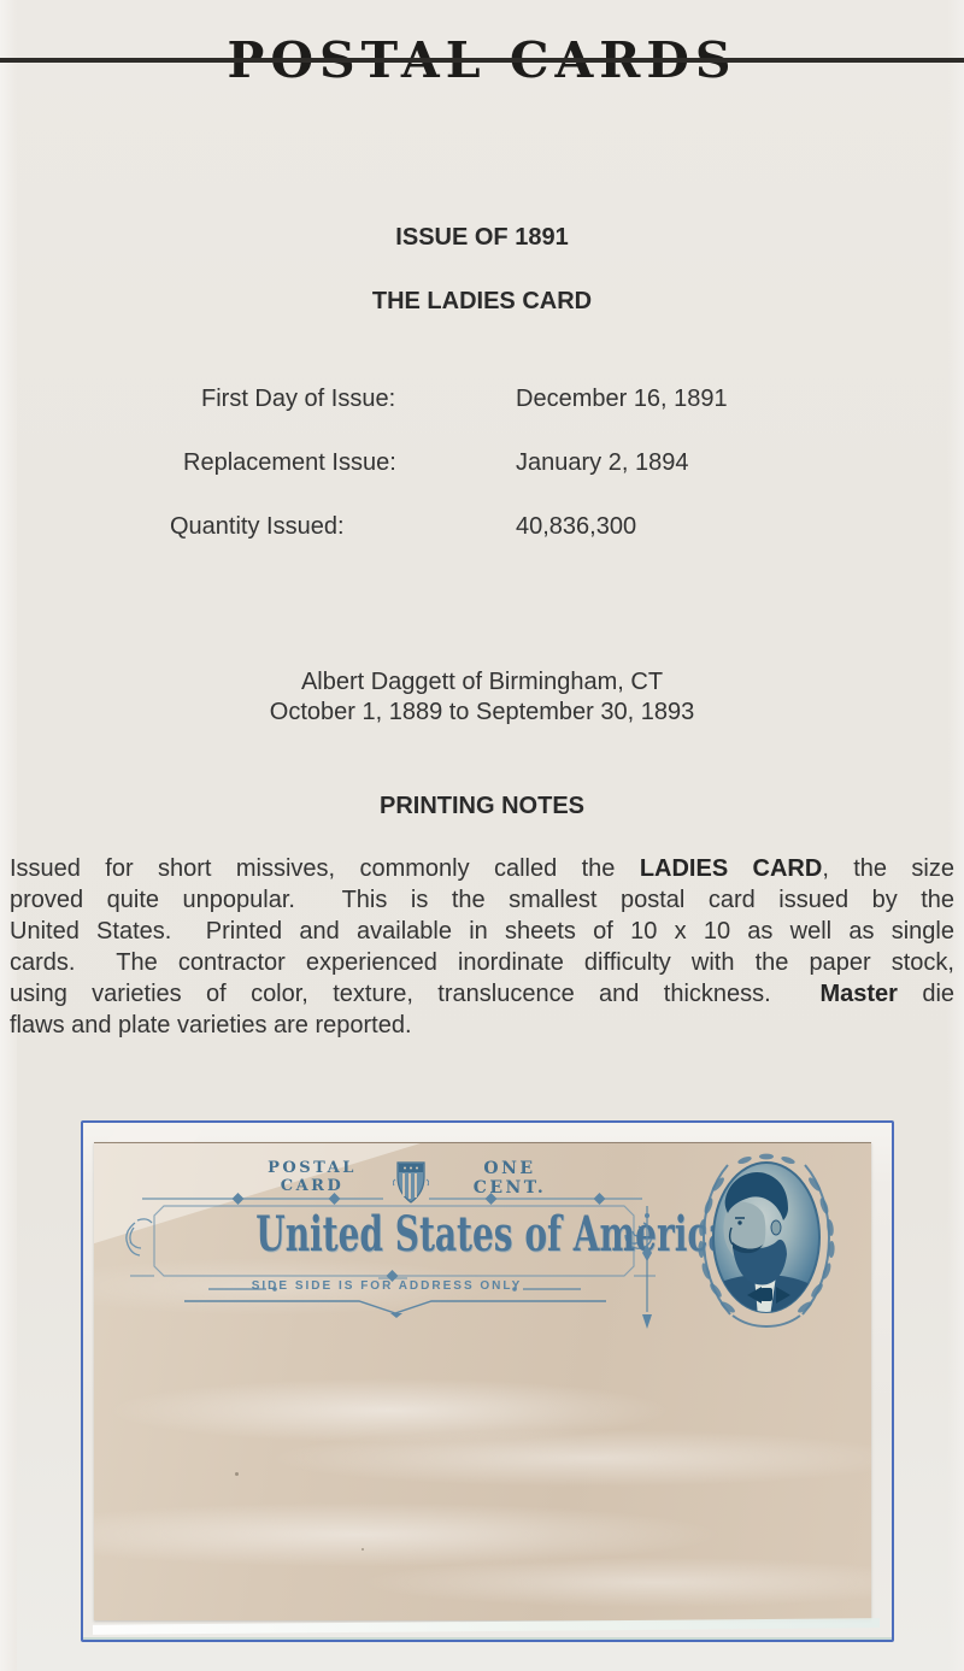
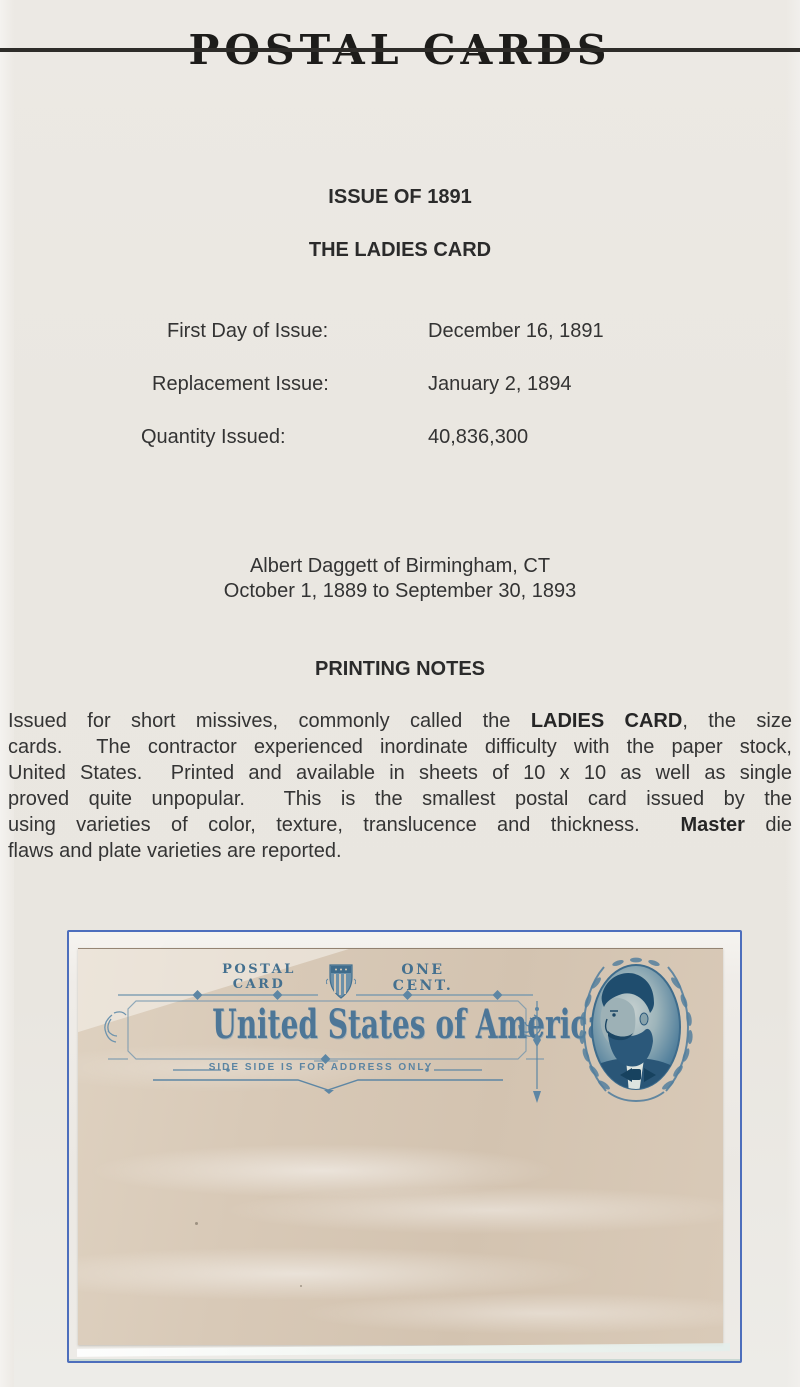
  ISSUE OF 1891
  THE LADIES CARD
  First Day of Issue:
  December 16, 1891
  Replacement Issue:
  January 2, 1894
  Quantity Issued:
  40,836,300
  Albert Daggett of Birmingham, CT
  October 1, 1889 to September 30, 1893
  PRINTING NOTES
  Issued for short missives, commonly called the LADIES CARD, the size
- proved quite unpopular. This is the smallest postal card issued by the
+ cards. The contractor experienced inordinate difficulty with the paper stock,
  United States. Printed and available in sheets of 10 x 10 as well as single
- cards. The contractor experienced inordinate difficulty with the paper stock,
+ proved quite unpopular. This is the smallest postal card issued by the
  using varieties of color, texture, translucence and thickness. Master die
  flaws and plate varieties are reported.
  POSTAL CARD
  ONE CENT.
  United States of Americ
  SIDE SIDE IS FOR ADDRESS ONLY
